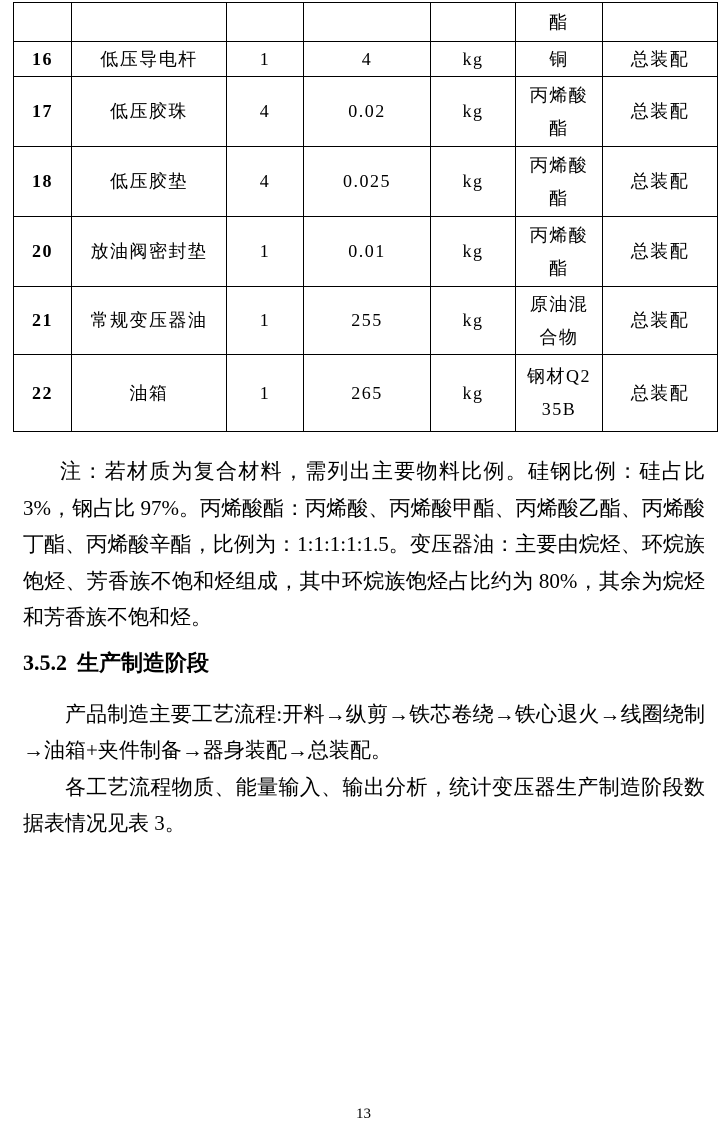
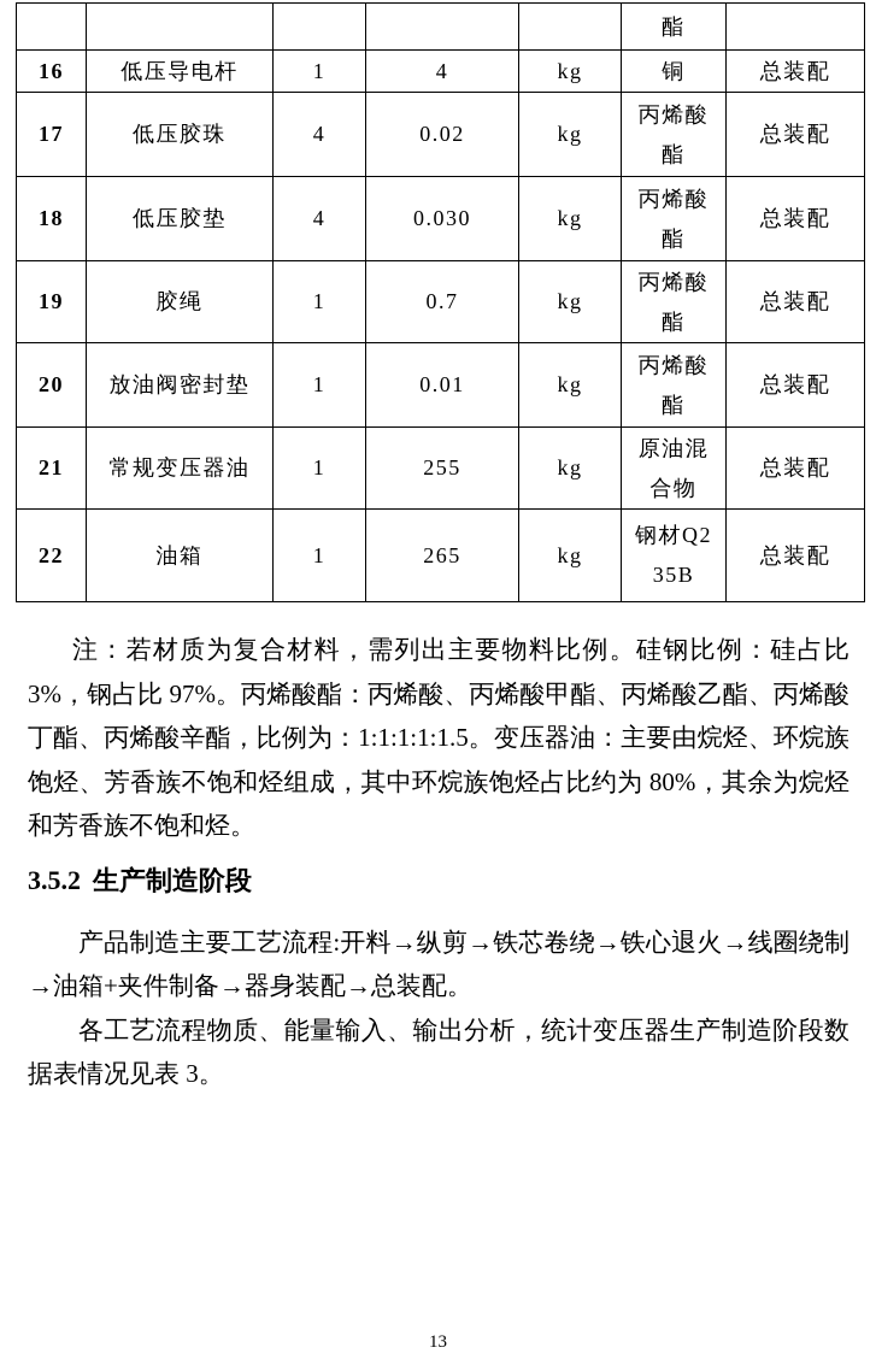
  					酯
  16	低压导电杆	1	4	kg	铜	总装配
  17	低压胶珠	4	0.02	kg	丙烯酸酯	总装配
- 18	低压胶垫	4	0.025	kg	丙烯酸酯	总装配
+ 18	低压胶垫	4	0.030	kg	丙烯酸酯	总装配
+ 19	胶绳	1	0.7	kg	丙烯酸酯	总装配
  20	放油阀密封垫	1	0.01	kg	丙烯酸酯	总装配
  21	常规变压器油	1	255	kg	原油混合物	总装配
  22	油箱	1	265	kg	钢材Q235B	总装配
  注：若材质为复合材料，需列出主要物料比例。硅钢比例：硅占比 3%，钢占比 97%。丙烯酸酯：丙烯酸、丙烯酸甲酯、丙烯酸乙酯、丙烯酸丁酯、丙烯酸辛酯，比例为：1:1:1:1:1.5。变压器油：主要由烷烃、环烷族饱烃、芳香族不饱和烃组成，其中环烷族饱烃占比约为 80%，其余为烷烃和芳香族不饱和烃。
  3.5.2 生产制造阶段
  产品制造主要工艺流程:开料→纵剪→铁芯卷绕→铁心退火→线圈绕制→油箱+夹件制备→器身装配→总装配。
  各工艺流程物质、能量输入、输出分析，统计变压器生产制造阶段数据表情况见表 3。
  13
